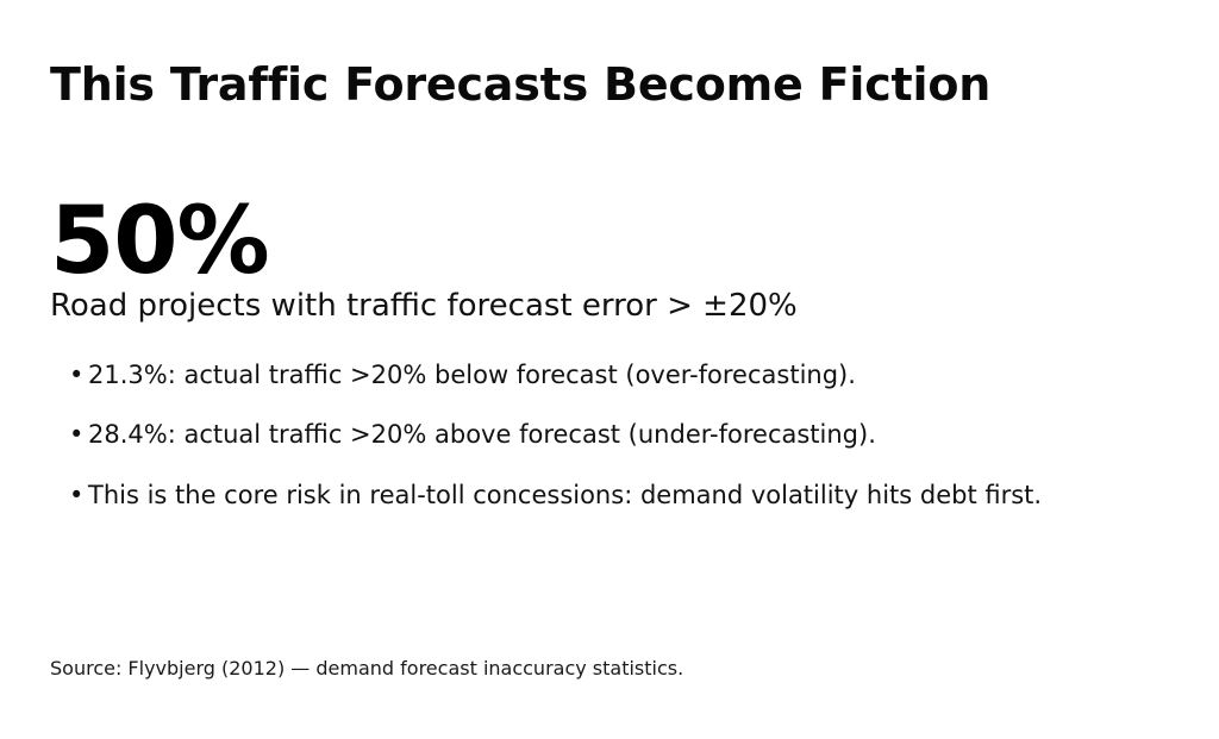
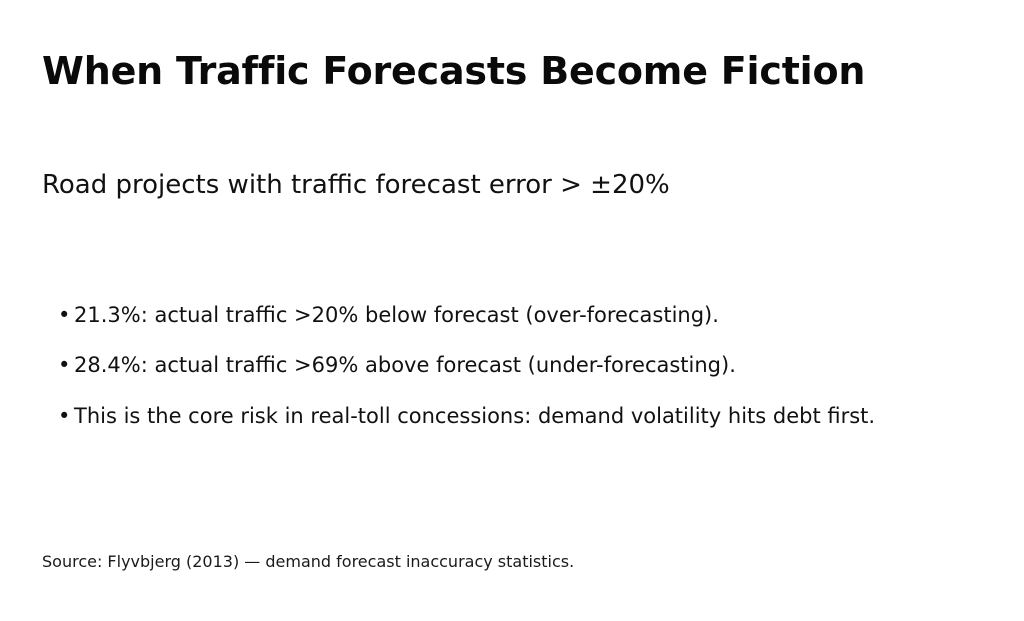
- This Traffic Forecasts Become Fiction
+ When Traffic Forecasts Become Fiction
- 50%
  Road projects with traffic forecast error > ±20%
  •
  21.3%: actual traffic >20% below forecast (over-forecasting).
  •
- 28.4%: actual traffic >20% above forecast (under-forecasting).
+ 28.4%: actual traffic >69% above forecast (under-forecasting).
  •
  This is the core risk in real-toll concessions: demand volatility hits debt first.
- Source: Flyvbjerg (2012) — demand forecast inaccuracy statistics.
+ Source: Flyvbjerg (2013) — demand forecast inaccuracy statistics.
